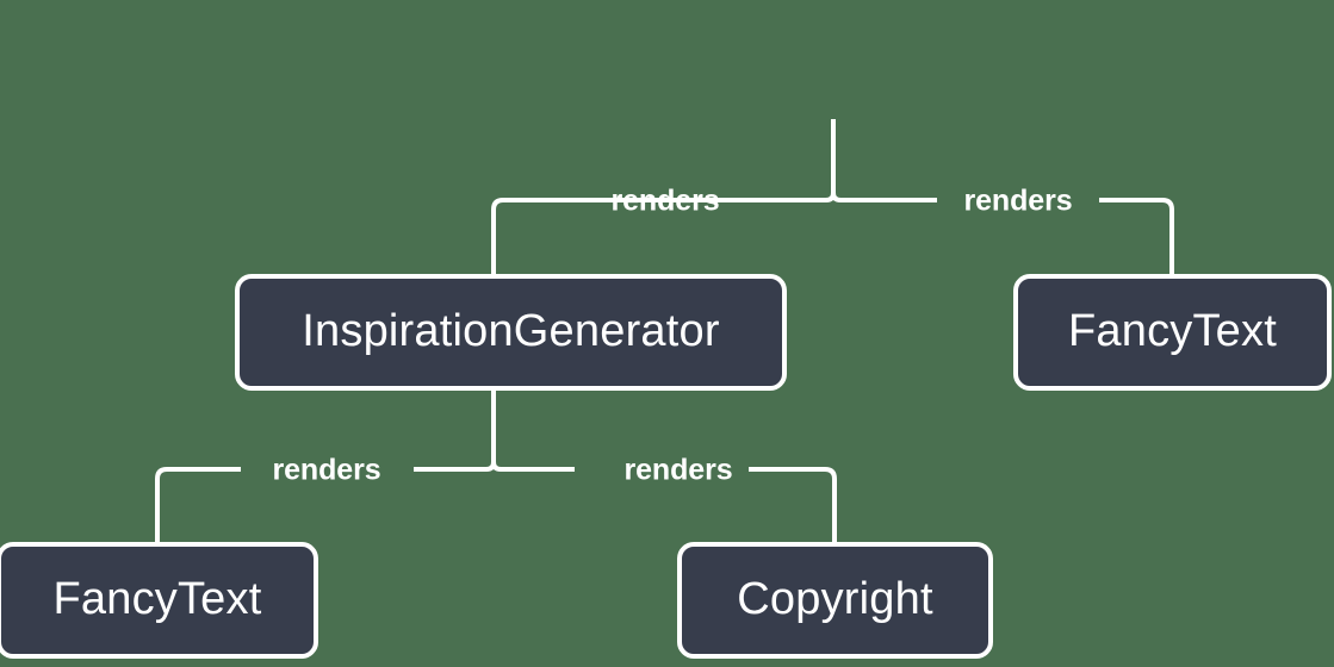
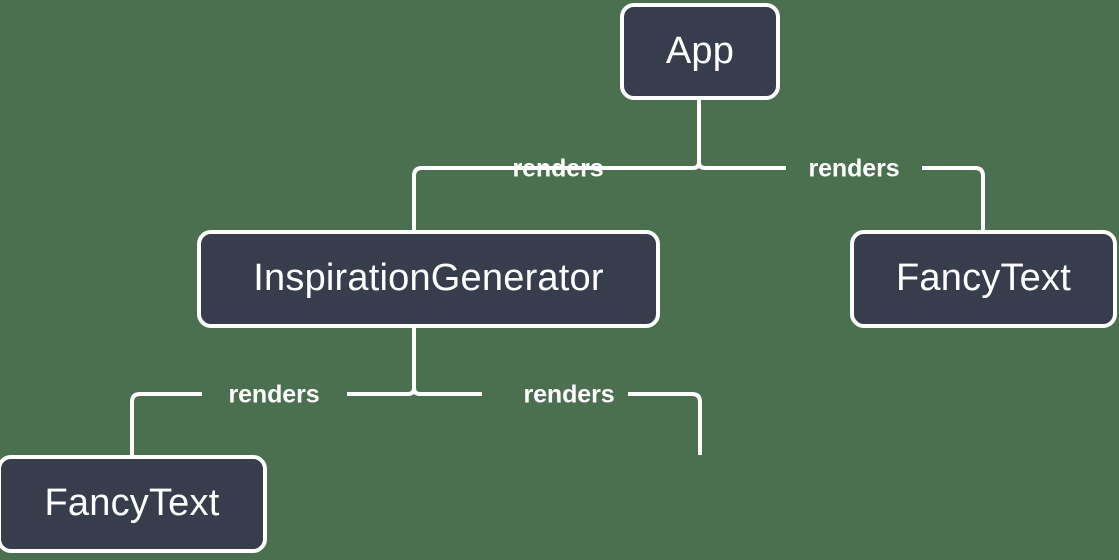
+ App
  InspirationGenerator
  FancyText
  FancyText
- Copyright
  renders
  renders
  renders
  renders
